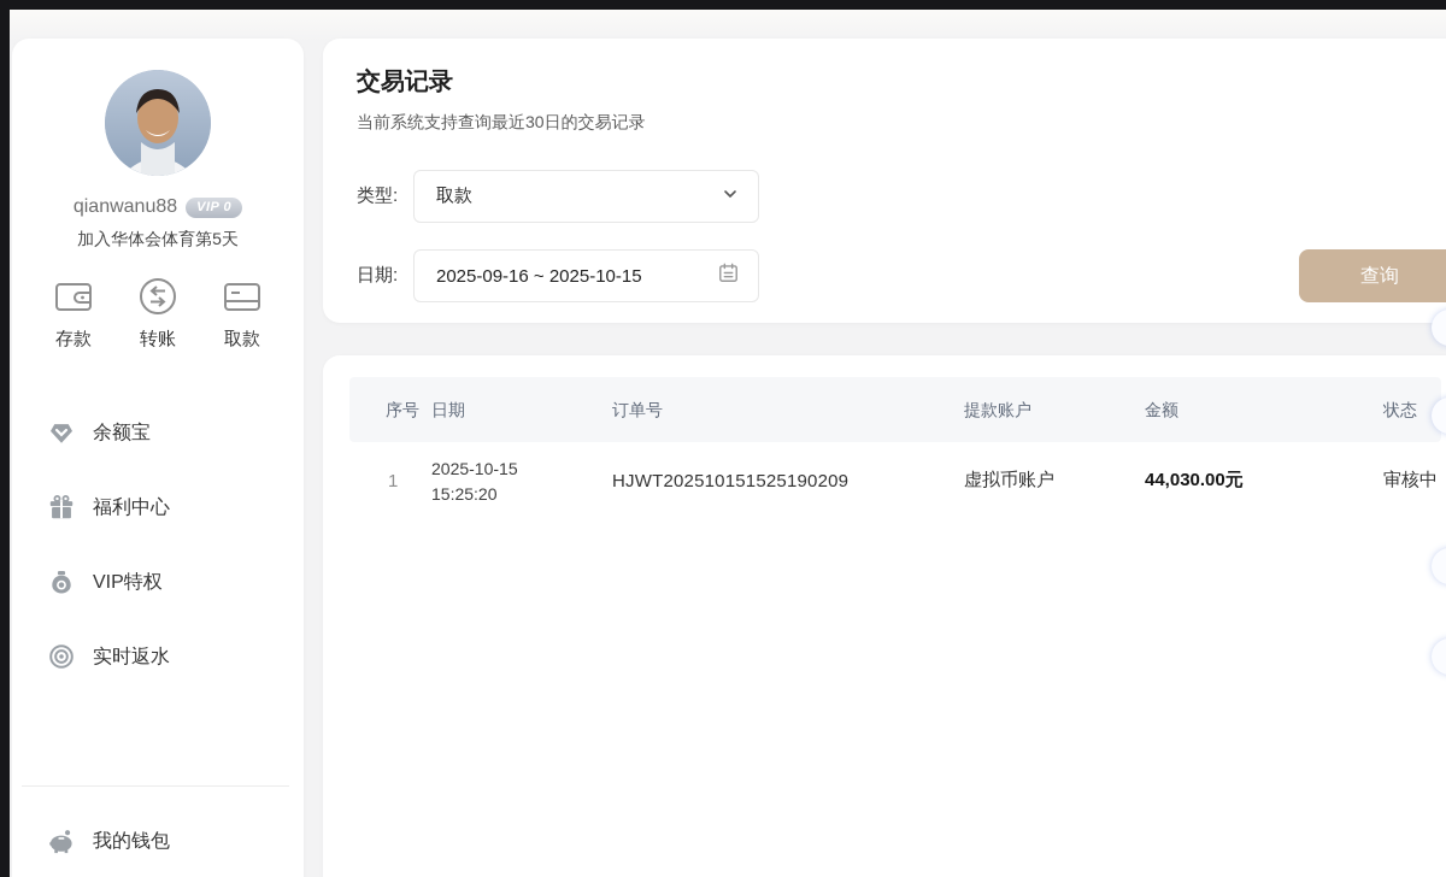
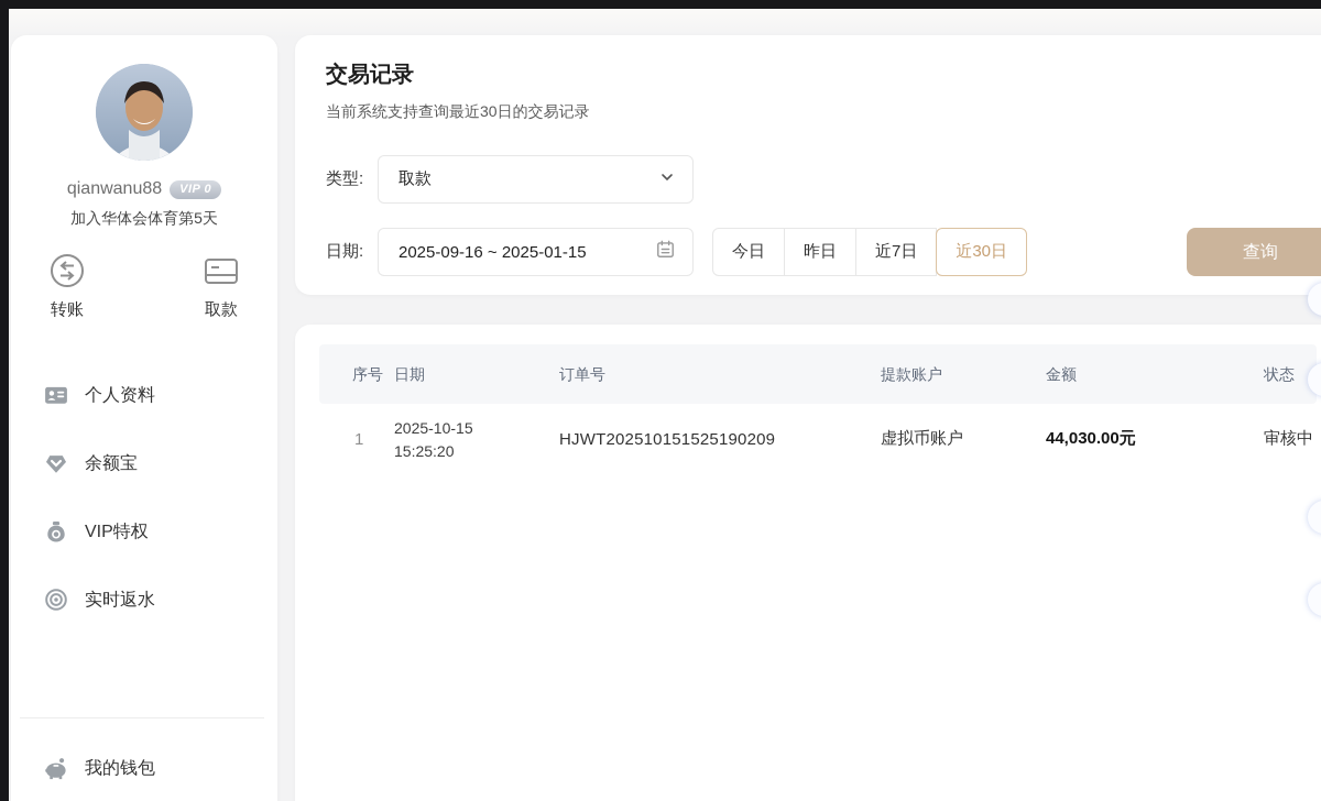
  qianwanu88
  VIP 0
  加入华体会体育第5天
- 存款
  转账
  取款
+ 个人资料
  余额宝
- 福利中心
  VIP特权
  实时返水
  我的钱包
  交易记录
  当前系统支持查询最近30日的交易记录
  类型:
  取款
  日期:
- 2025-09-16 ~ 2025-10-15
+ 2025-09-16 ~ 2025-01-15
+ 今日
+ 昨日
+ 近7日
+ 近30日
  查询
  序号
  日期
  订单号
  提款账户
  金额
  状态
  1
  2025-10-15
  15:25:20
  HJWT202510151525190209
  虚拟币账户
  44,030.00元
  审核中
